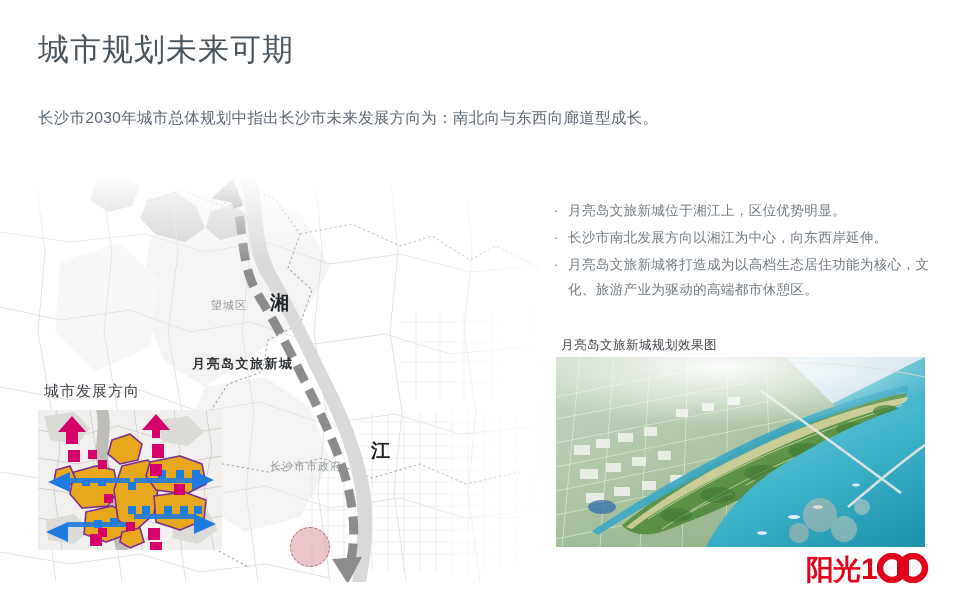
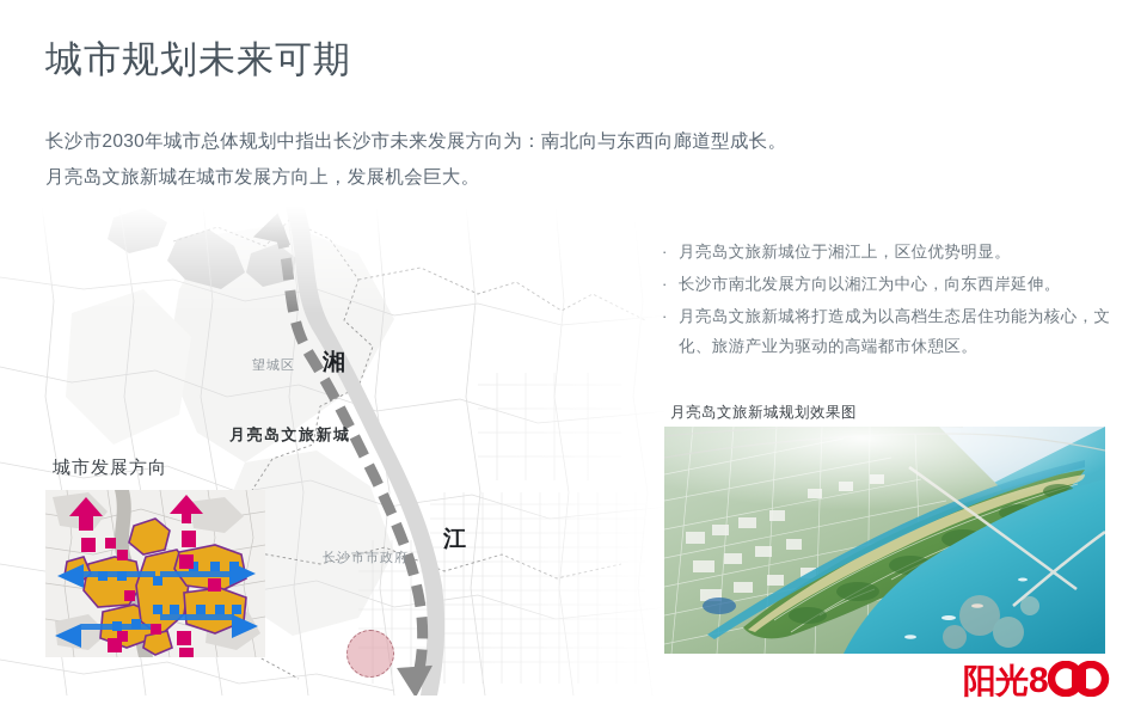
  城市规划未来可期
  长沙市2030年城市总体规划中指出长沙市未来发展方向为：南北向与东西向廊道型成长。
+ 月亮岛文旅新城在城市发展方向上，发展机会巨大。
  望城区
  月亮岛文旅新城
  长沙市市政府
  湘
  江
  城市发展方向
  ·
  月亮岛文旅新城位于湘江上，区位优势明显。
  ·
  长沙市南北发展方向以湘江为中心，向东西岸延伸。
  ·
  月亮岛文旅新城将打造成为以高档生态居住功能为核心，文化、旅游产业为驱动的高端都市休憩区。
  月亮岛文旅新城规划效果图
  阳光
- 1
+ 8
